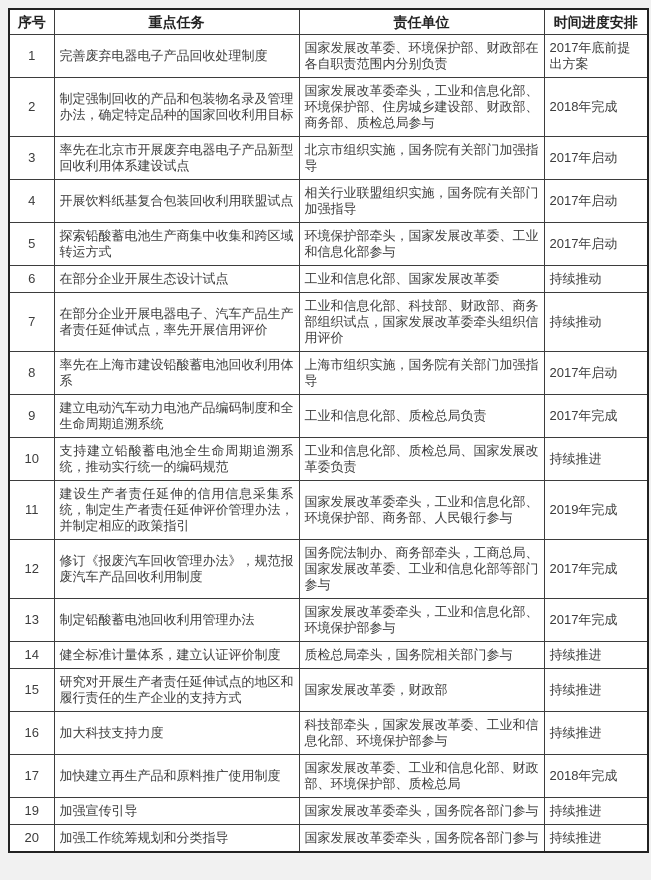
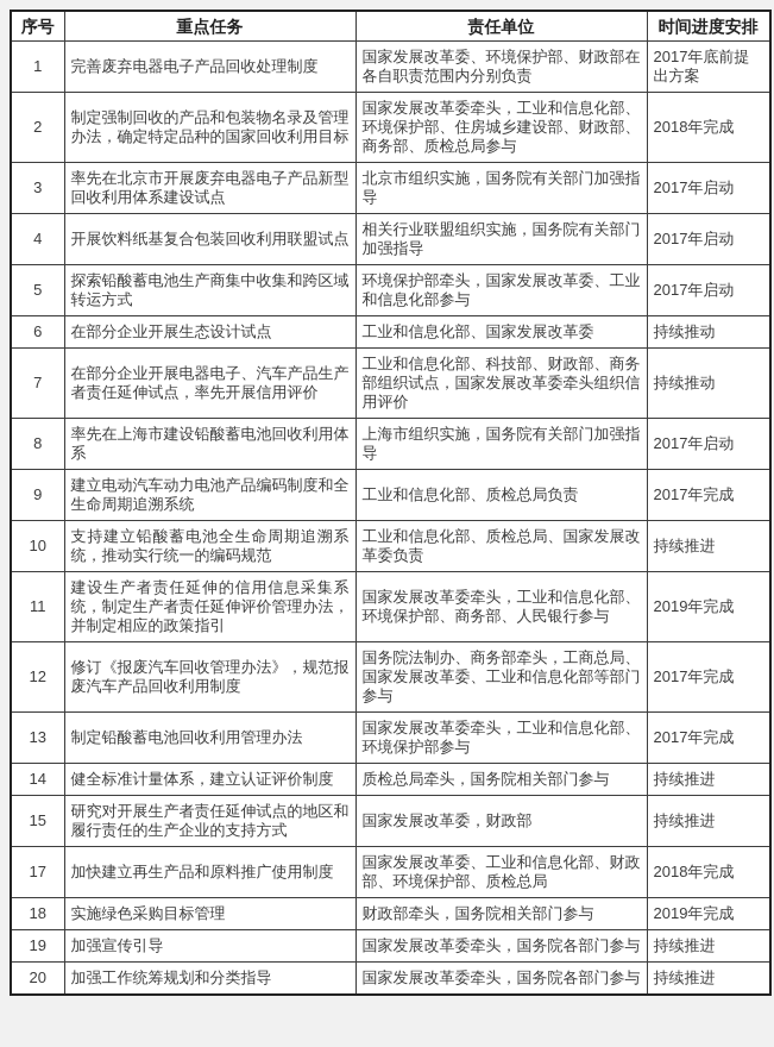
  序号	重点任务	责任单位	时间进度安排
  1	完善废弃电器电子产品回收处理制度	国家发展改革委、环境保护部、财政部在各自职责范围内分别负责	2017年底前提出方案
  2	制定强制回收的产品和包装物名录及管理办法，确定特定品种的国家回收利用目标	国家发展改革委牵头，工业和信息化部、环境保护部、住房城乡建设部、财政部、商务部、质检总局参与	2018年完成
  3	率先在北京市开展废弃电器电子产品新型回收利用体系建设试点	北京市组织实施，国务院有关部门加强指导	2017年启动
  4	开展饮料纸基复合包装回收利用联盟试点	相关行业联盟组织实施，国务院有关部门加强指导	2017年启动
  5	探索铅酸蓄电池生产商集中收集和跨区域转运方式	环境保护部牵头，国家发展改革委、工业和信息化部参与	2017年启动
  6	在部分企业开展生态设计试点	工业和信息化部、国家发展改革委	持续推动
  7	在部分企业开展电器电子、汽车产品生产者责任延伸试点，率先开展信用评价	工业和信息化部、科技部、财政部、商务部组织试点，国家发展改革委牵头组织信用评价	持续推动
  8	率先在上海市建设铅酸蓄电池回收利用体系	上海市组织实施，国务院有关部门加强指导	2017年启动
  9	建立电动汽车动力电池产品编码制度和全生命周期追溯系统	工业和信息化部、质检总局负责	2017年完成
  10	支持建立铅酸蓄电池全生命周期追溯系统，推动实行统一的编码规范	工业和信息化部、质检总局、国家发展改革委负责	持续推进
  11	建设生产者责任延伸的信用信息采集系统，制定生产者责任延伸评价管理办法，并制定相应的政策指引	国家发展改革委牵头，工业和信息化部、环境保护部、商务部、人民银行参与	2019年完成
  12	修订《报废汽车回收管理办法》，规范报废汽车产品回收利用制度	国务院法制办、商务部牵头，工商总局、国家发展改革委、工业和信息化部等部门参与	2017年完成
  13	制定铅酸蓄电池回收利用管理办法	国家发展改革委牵头，工业和信息化部、环境保护部参与	2017年完成
  14	健全标准计量体系，建立认证评价制度	质检总局牵头，国务院相关部门参与	持续推进
  15	研究对开展生产者责任延伸试点的地区和履行责任的生产企业的支持方式	国家发展改革委，财政部	持续推进
- 16	加大科技支持力度	科技部牵头，国家发展改革委、工业和信息化部、环境保护部参与	持续推进
  17	加快建立再生产品和原料推广使用制度	国家发展改革委、工业和信息化部、财政部、环境保护部、质检总局	2018年完成
+ 18	实施绿色采购目标管理	财政部牵头，国务院相关部门参与	2019年完成
  19	加强宣传引导	国家发展改革委牵头，国务院各部门参与	持续推进
  20	加强工作统筹规划和分类指导	国家发展改革委牵头，国务院各部门参与	持续推进
